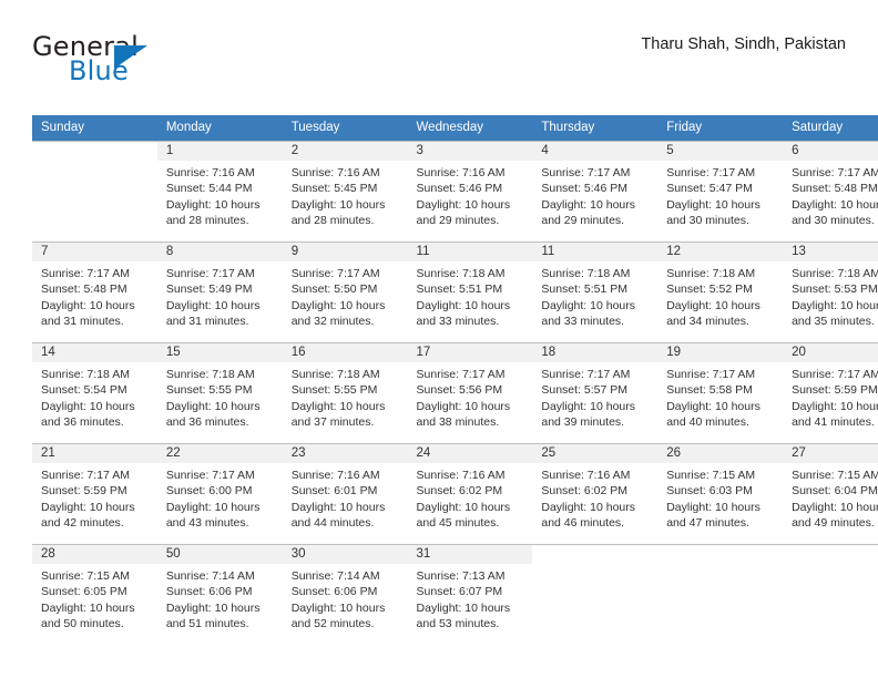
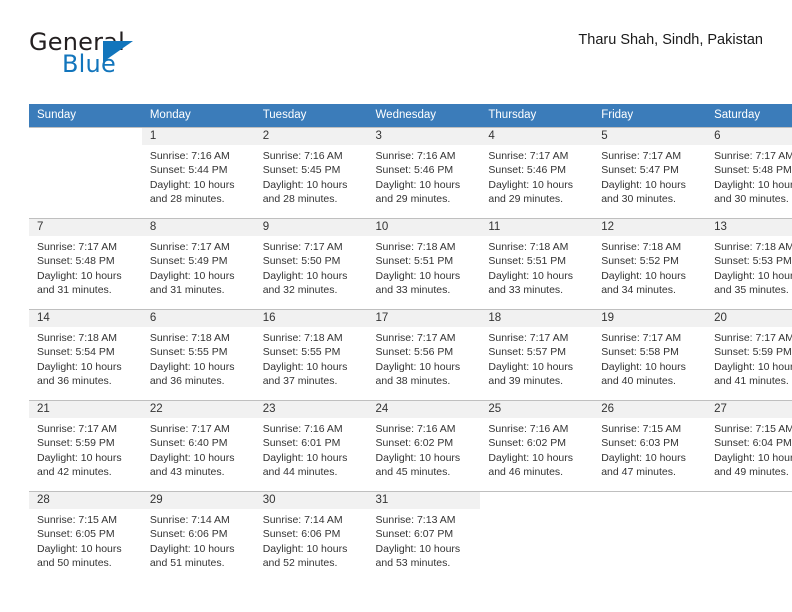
  General
  Blue
  Tharu Shah, Sindh, Pakistan
  Sunday	Monday	Tuesday	Wednesday	Thursday	Friday	Saturday
  	1Sunrise: 7:16 AMSunset: 5:44 PMDaylight: 10 hoursand 28 minutes.	2Sunrise: 7:16 AMSunset: 5:45 PMDaylight: 10 hoursand 28 minutes.	3Sunrise: 7:16 AMSunset: 5:46 PMDaylight: 10 hoursand 29 minutes.	4Sunrise: 7:17 AMSunset: 5:46 PMDaylight: 10 hoursand 29 minutes.	5Sunrise: 7:17 AMSunset: 5:47 PMDaylight: 10 hoursand 30 minutes.	6Sunrise: 7:17 AMSunset: 5:48 PMDaylight: 10 houand 30 minutes.
- 7Sunrise: 7:17 AMSunset: 5:48 PMDaylight: 10 hoursand 31 minutes.	8Sunrise: 7:17 AMSunset: 5:49 PMDaylight: 10 hoursand 31 minutes.	9Sunrise: 7:17 AMSunset: 5:50 PMDaylight: 10 hoursand 32 minutes.	11Sunrise: 7:18 AMSunset: 5:51 PMDaylight: 10 hoursand 33 minutes.	11Sunrise: 7:18 AMSunset: 5:51 PMDaylight: 10 hoursand 33 minutes.	12Sunrise: 7:18 AMSunset: 5:52 PMDaylight: 10 hoursand 34 minutes.	13Sunrise: 7:18 AMSunset: 5:53 PMDaylight: 10 houand 35 minutes.
+ 7Sunrise: 7:17 AMSunset: 5:48 PMDaylight: 10 hoursand 31 minutes.	8Sunrise: 7:17 AMSunset: 5:49 PMDaylight: 10 hoursand 31 minutes.	9Sunrise: 7:17 AMSunset: 5:50 PMDaylight: 10 hoursand 32 minutes.	10Sunrise: 7:18 AMSunset: 5:51 PMDaylight: 10 hoursand 33 minutes.	11Sunrise: 7:18 AMSunset: 5:51 PMDaylight: 10 hoursand 33 minutes.	12Sunrise: 7:18 AMSunset: 5:52 PMDaylight: 10 hoursand 34 minutes.	13Sunrise: 7:18 AMSunset: 5:53 PMDaylight: 10 houand 35 minutes.
- 14Sunrise: 7:18 AMSunset: 5:54 PMDaylight: 10 hoursand 36 minutes.	15Sunrise: 7:18 AMSunset: 5:55 PMDaylight: 10 hoursand 36 minutes.	16Sunrise: 7:18 AMSunset: 5:55 PMDaylight: 10 hoursand 37 minutes.	17Sunrise: 7:17 AMSunset: 5:56 PMDaylight: 10 hoursand 38 minutes.	18Sunrise: 7:17 AMSunset: 5:57 PMDaylight: 10 hoursand 39 minutes.	19Sunrise: 7:17 AMSunset: 5:58 PMDaylight: 10 hoursand 40 minutes.	20Sunrise: 7:17 AMSunset: 5:59 PMDaylight: 10 houand 41 minutes.
+ 14Sunrise: 7:18 AMSunset: 5:54 PMDaylight: 10 hoursand 36 minutes.	6Sunrise: 7:18 AMSunset: 5:55 PMDaylight: 10 hoursand 36 minutes.	16Sunrise: 7:18 AMSunset: 5:55 PMDaylight: 10 hoursand 37 minutes.	17Sunrise: 7:17 AMSunset: 5:56 PMDaylight: 10 hoursand 38 minutes.	18Sunrise: 7:17 AMSunset: 5:57 PMDaylight: 10 hoursand 39 minutes.	19Sunrise: 7:17 AMSunset: 5:58 PMDaylight: 10 hoursand 40 minutes.	20Sunrise: 7:17 AMSunset: 5:59 PMDaylight: 10 houand 41 minutes.
- 21Sunrise: 7:17 AMSunset: 5:59 PMDaylight: 10 hoursand 42 minutes.	22Sunrise: 7:17 AMSunset: 6:00 PMDaylight: 10 hoursand 43 minutes.	23Sunrise: 7:16 AMSunset: 6:01 PMDaylight: 10 hoursand 44 minutes.	24Sunrise: 7:16 AMSunset: 6:02 PMDaylight: 10 hoursand 45 minutes.	25Sunrise: 7:16 AMSunset: 6:02 PMDaylight: 10 hoursand 46 minutes.	26Sunrise: 7:15 AMSunset: 6:03 PMDaylight: 10 hoursand 47 minutes.	27Sunrise: 7:15 AMSunset: 6:04 PMDaylight: 10 houand 49 minutes.
+ 21Sunrise: 7:17 AMSunset: 5:59 PMDaylight: 10 hoursand 42 minutes.	22Sunrise: 7:17 AMSunset: 6:40 PMDaylight: 10 hoursand 43 minutes.	23Sunrise: 7:16 AMSunset: 6:01 PMDaylight: 10 hoursand 44 minutes.	24Sunrise: 7:16 AMSunset: 6:02 PMDaylight: 10 hoursand 45 minutes.	25Sunrise: 7:16 AMSunset: 6:02 PMDaylight: 10 hoursand 46 minutes.	26Sunrise: 7:15 AMSunset: 6:03 PMDaylight: 10 hoursand 47 minutes.	27Sunrise: 7:15 AMSunset: 6:04 PMDaylight: 10 houand 49 minutes.
- 28Sunrise: 7:15 AMSunset: 6:05 PMDaylight: 10 hoursand 50 minutes.	50Sunrise: 7:14 AMSunset: 6:06 PMDaylight: 10 hoursand 51 minutes.	30Sunrise: 7:14 AMSunset: 6:06 PMDaylight: 10 hoursand 52 minutes.	31Sunrise: 7:13 AMSunset: 6:07 PMDaylight: 10 hoursand 53 minutes.
+ 28Sunrise: 7:15 AMSunset: 6:05 PMDaylight: 10 hoursand 50 minutes.	29Sunrise: 7:14 AMSunset: 6:06 PMDaylight: 10 hoursand 51 minutes.	30Sunrise: 7:14 AMSunset: 6:06 PMDaylight: 10 hoursand 52 minutes.	31Sunrise: 7:13 AMSunset: 6:07 PMDaylight: 10 hoursand 53 minutes.
